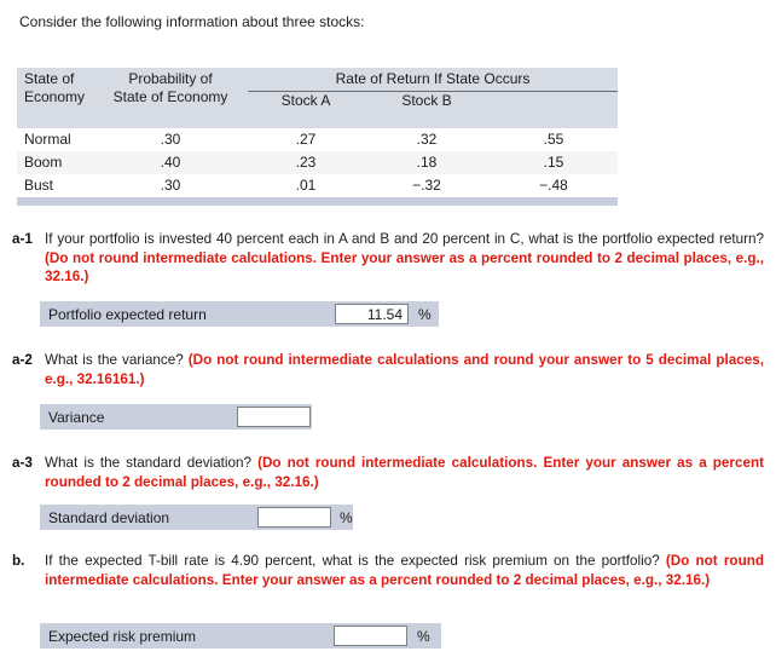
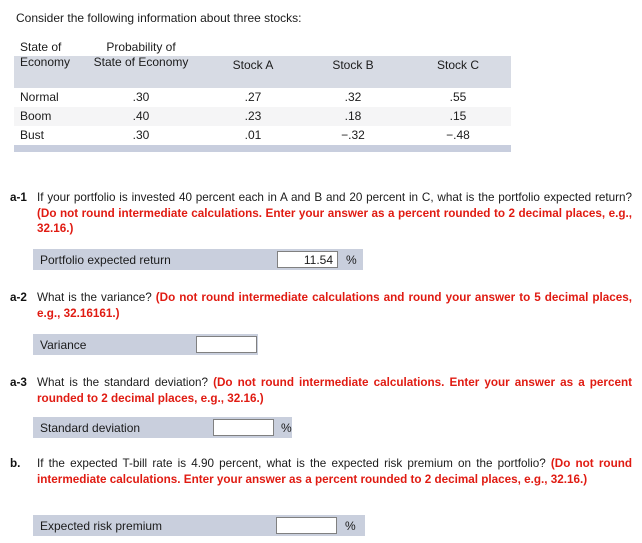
  Consider the following information about three stocks:
- Rate of Return If State Occurs
  State of
  Economy
  Probability of
  State of Economy
  Stock A
  Stock B
+ Stock C
  Normal
  .30
  .27
  .32
  .55
  Boom
  .40
  .23
  .18
  .15
  Bust
  .30
  .01
  −.32
  −.48
  a-1
  If your portfolio is invested 40 percent each in A and B and 20 percent in C, what is the portfolio expected return? (Do not round intermediate calculations. Enter your answer as a percent rounded to 2 decimal places, e.g., 32.16.)
  Portfolio expected return
  11.54
  %
  a-2
  What is the variance? (Do not round intermediate calculations and round your answer to 5 decimal places, e.g., 32.16161.)
  Variance
  a-3
  What is the standard deviation? (Do not round intermediate calculations. Enter your answer as a percent rounded to 2 decimal places, e.g., 32.16.)
  Standard deviation
  %
  b.
  If the expected T-bill rate is 4.90 percent, what is the expected risk premium on the portfolio? (Do not round intermediate calculations. Enter your answer as a percent rounded to 2 decimal places, e.g., 32.16.)
  Expected risk premium
  %
